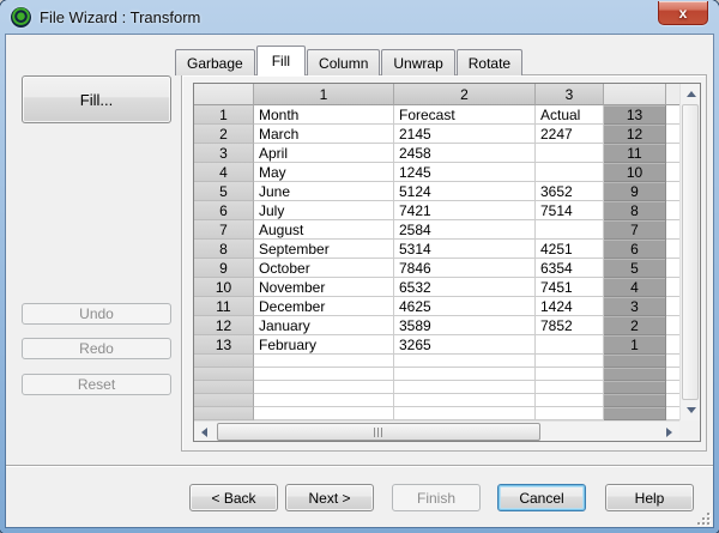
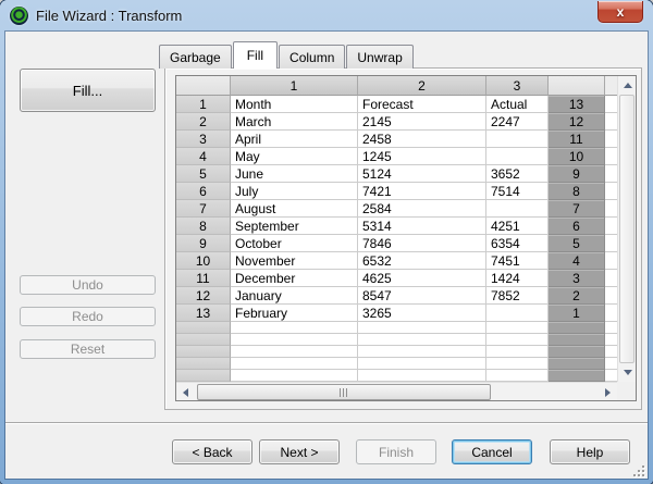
  File Wizard : Transform
  x
  Fill...
  Undo
  Redo
  Reset
  Garbage
  Fill
  Column
  Unwrap
- Rotate
  1
  2
  3
  1
  Month
  Forecast
  Actual
  13
  2
  March
  2145
  2247
  12
  3
  April
  2458
  11
  4
  May
  1245
  10
  5
  June
  5124
  3652
  9
  6
  July
  7421
  7514
  8
  7
  August
  2584
  7
  8
  September
  5314
  4251
  6
  9
  October
  7846
  6354
  5
  10
  November
  6532
  7451
  4
  11
  December
  4625
  1424
  3
  12
  January
- 3589
+ 8547
  7852
  2
  13
  February
  3265
  1
  < Back
  Next >
  Finish
  Cancel
  Help
